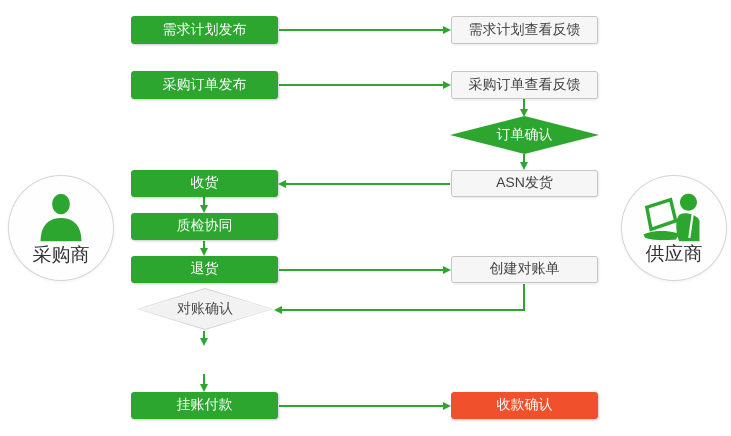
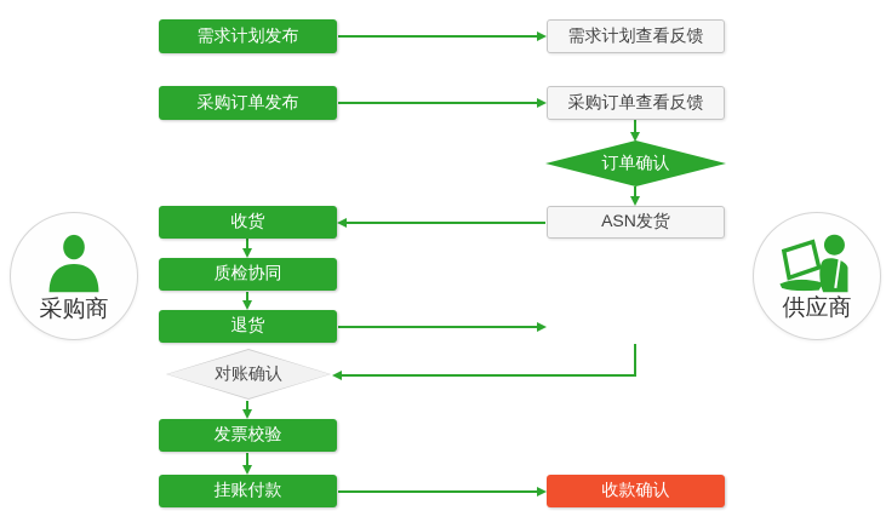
  采购商
  供应商
  需求计划发布
  采购订单发布
  收货
  质检协同
  退货
  对账确认
+ 发票校验
  挂账付款
  需求计划查看反馈
  采购订单查看反馈
  订单确认
  ASN发货
- 创建对账单
  收款确认
